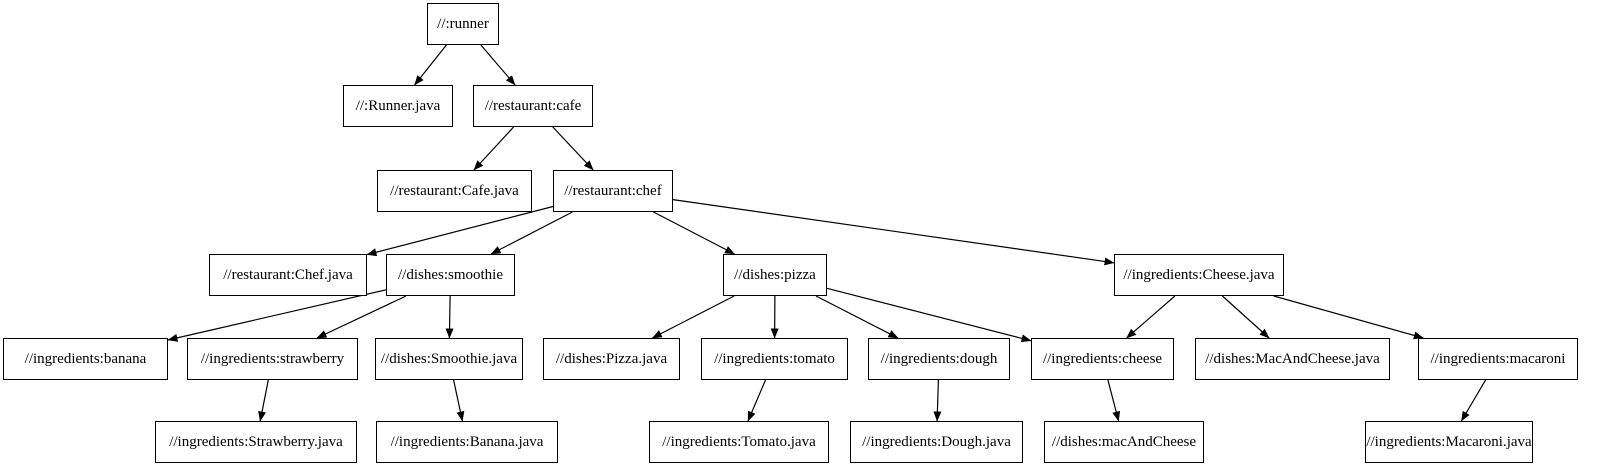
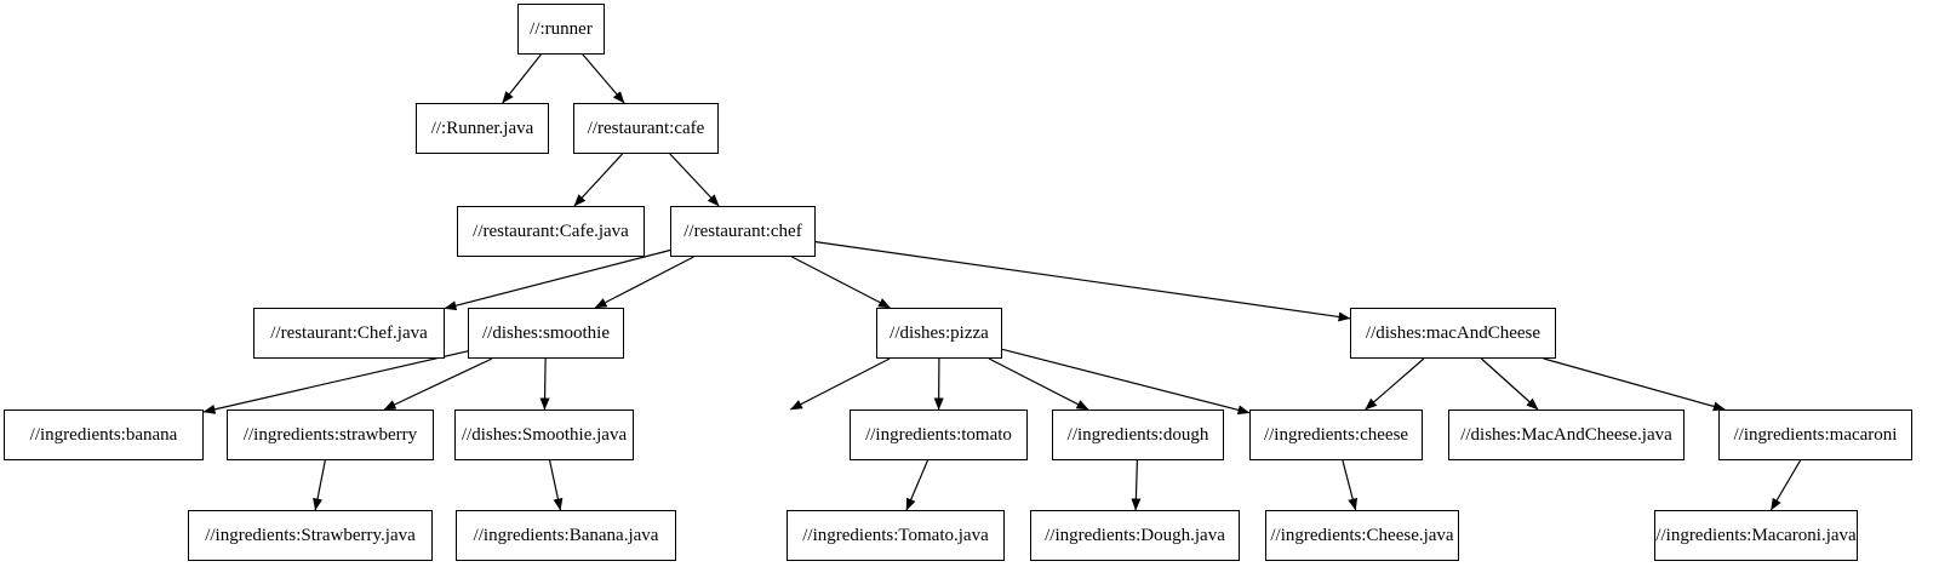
  //:runner
  //:Runner.java
  //restaurant:cafe
  //restaurant:Cafe.java
  //restaurant:chef
  //restaurant:Chef.java
  //dishes:smoothie
  //dishes:pizza
- //ingredients:Cheese.java
+ //dishes:macAndCheese
  //ingredients:banana
  //ingredients:strawberry
  //dishes:Smoothie.java
- //dishes:Pizza.java
  //ingredients:tomato
  //ingredients:dough
  //ingredients:cheese
  //dishes:MacAndCheese.java
  //ingredients:macaroni
  //ingredients:Strawberry.java
  //ingredients:Banana.java
  //ingredients:Tomato.java
  //ingredients:Dough.java
- //dishes:macAndCheese
+ //ingredients:Cheese.java
  //ingredients:Macaroni.java
